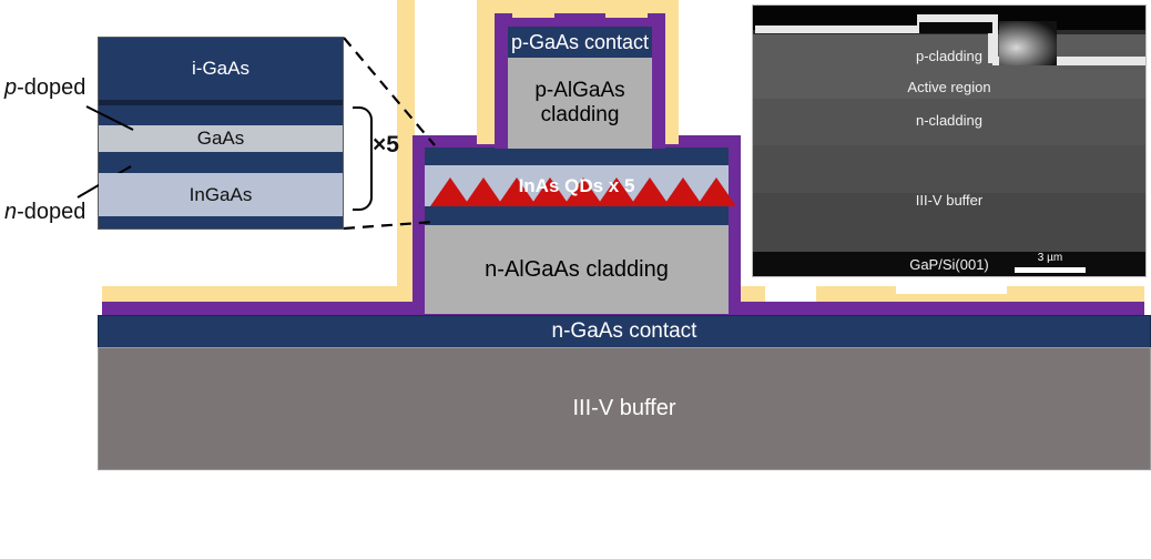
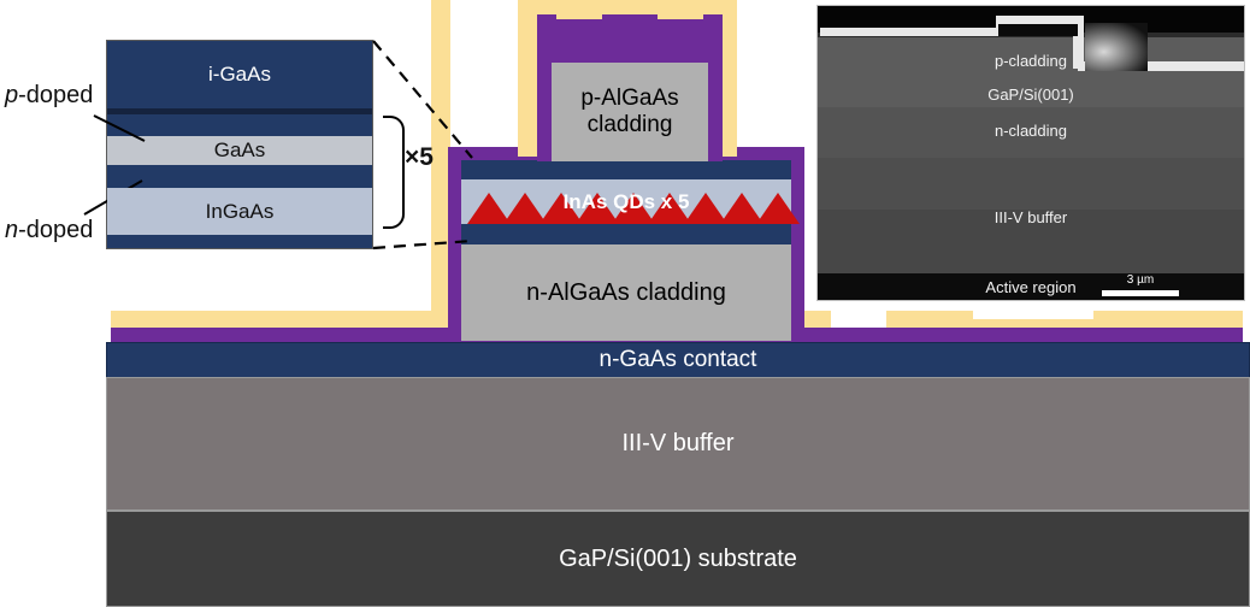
  n-AlGaAs cladding
  InAs QDs x 5
- p-GaAs contact
  p-AlGaAs
  cladding
  n-GaAs contact
  III-V buffer
+ GaP/Si(001) substrate
  i-GaAs
  GaAs
  InGaAs
  ×5
  p-doped
  n-doped
  p-cladding
- Active region
+ GaP/Si(001)
  n-cladding
  III-V buffer
- GaP/Si(001)
+ Active region
  3 µm
